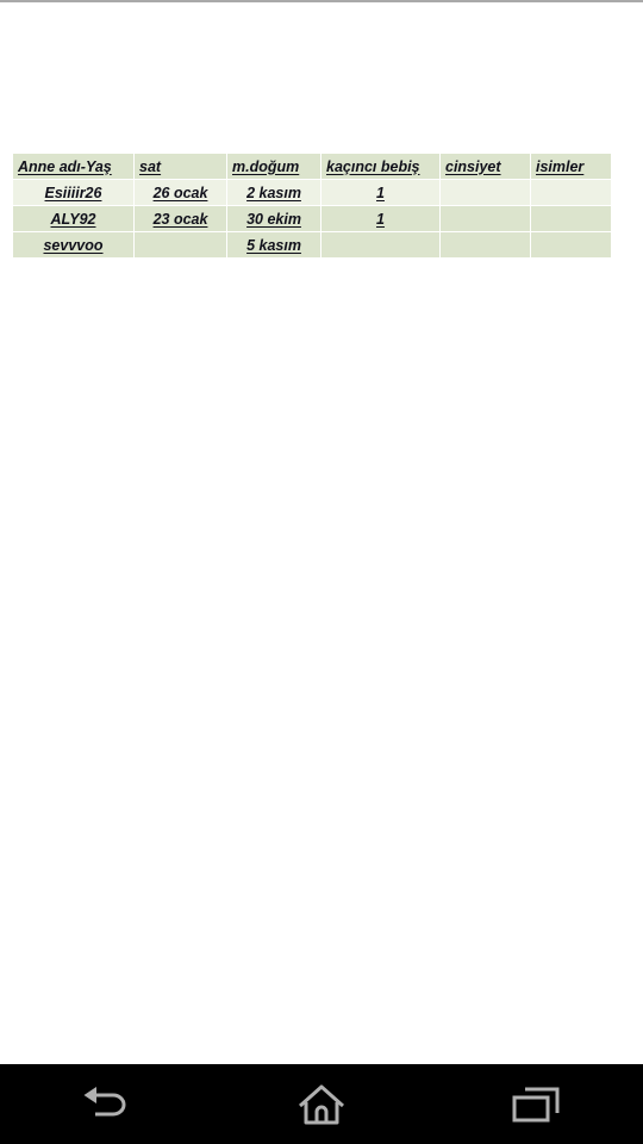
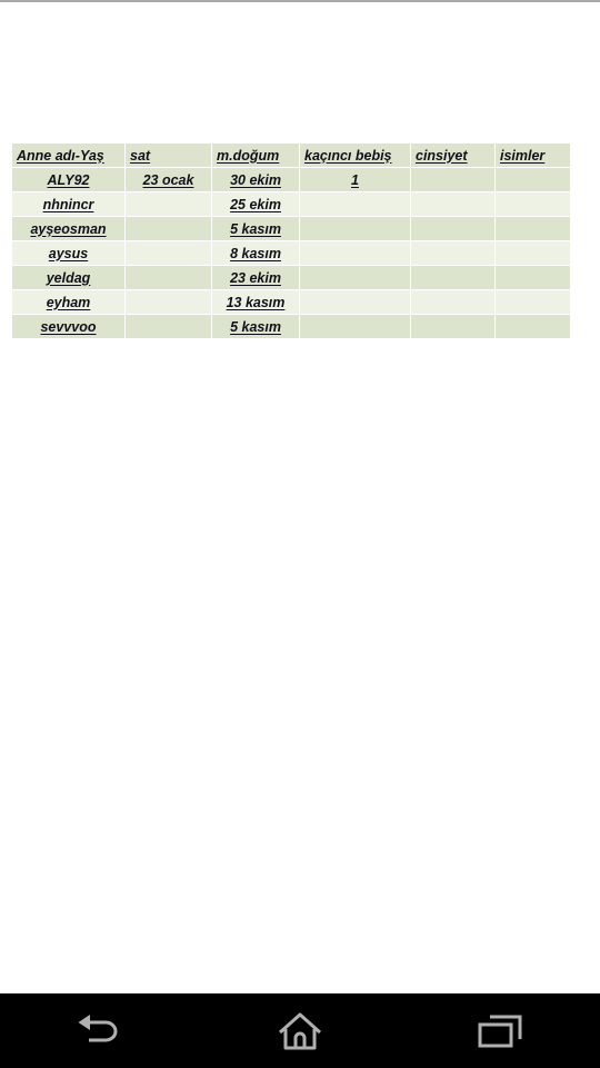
  Anne adı-Yaş	sat	m.doğum	kaçıncı bebiş	cinsiyet	isimler
- Esiiiir26	26 ocak	2 kasım	1
  ALY92	23 ocak	30 ekim	1
+ nhnincr		25 ekim
+ ayşeosman		5 kasım
+ aysus		8 kasım
+ yeldag		23 ekim
+ eyham		13 kasım
  sevvvoo		5 kasım
